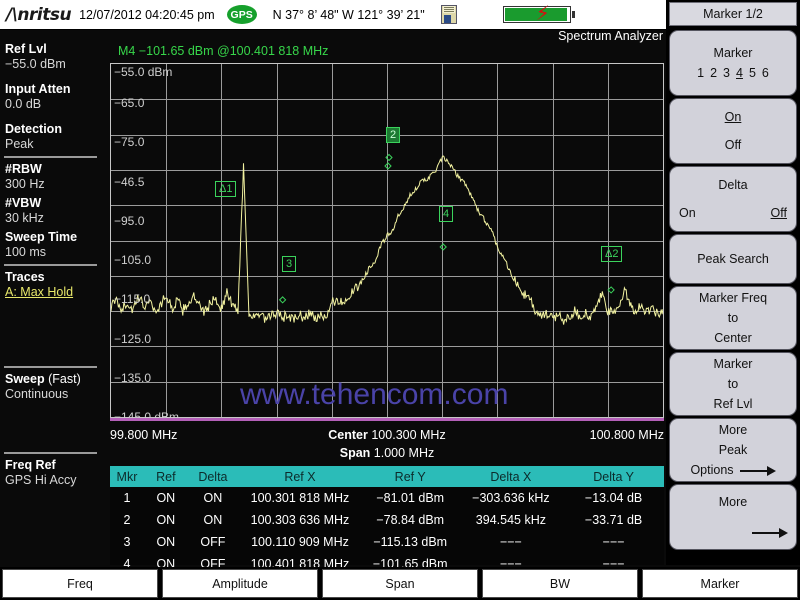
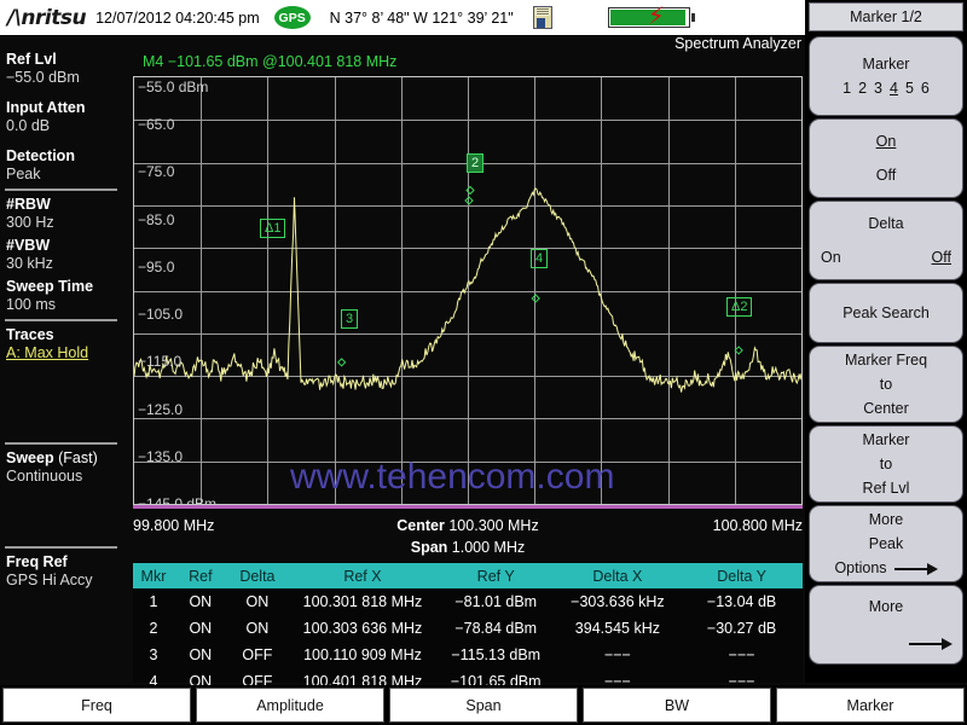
  /\nritsu
  12/07/2012 04:20:45 pm
  GPS
  N 37° 8’ 48" W 121° 39’ 21"
  ⚡
  Spectrum Analyzer
  Ref Lvl
  −55.0 dBm
  Input Atten
  0.0 dB
  Detection
  Peak
  #RBW
  300 Hz
  #VBW
  30 kHz
  Sweep Time
  100 ms
  Traces
  A: Max Hold
  Sweep (Fast)
  Continuous
  Freq Ref
  GPS Hi Accy
  M4 −101.65 dBm @100.401 818 MHz
  −55.0 dBm
  −65.0
  −75.0
- −46.5
+ −85.0
  −95.0
  −105.0
  −115.0
  −125.0
  −135.0
  −145.0 dBm
  Δ1
  2
  3
  4
  Δ2
  www.tehencom.com
  99.800 MHz
  100.800 MHz
  Center 100.300 MHz
  Span 1.000 MHz
  Mkr	Ref	Delta	Ref X	Ref Y	Delta X	Delta Y
  1	ON	ON	100.301 818 MHz	−81.01 dBm	−303.636 kHz	−13.04 dB
- 2	ON	ON	100.303 636 MHz	−78.84 dBm	394.545 kHz	−33.71 dB
+ 2	ON	ON	100.303 636 MHz	−78.84 dBm	394.545 kHz	−30.27 dB
  3	ON	OFF	100.110 909 MHz	−115.13 dBm	−−−	−−−
  4	ON	OFF	100.401 818 MHz	−101.65 dBm	−−−	−−−
  Marker 1/2
  Marker
  1
  2
  3
  4
  5
  6
  On
  Off
  Delta
  On
  Off
  Peak Search
  Marker Freq
  to
  Center
  Marker
  to
  Ref Lvl
  More
  Peak
  Options
  More
  Freq
  Amplitude
  Span
  BW
  Marker
